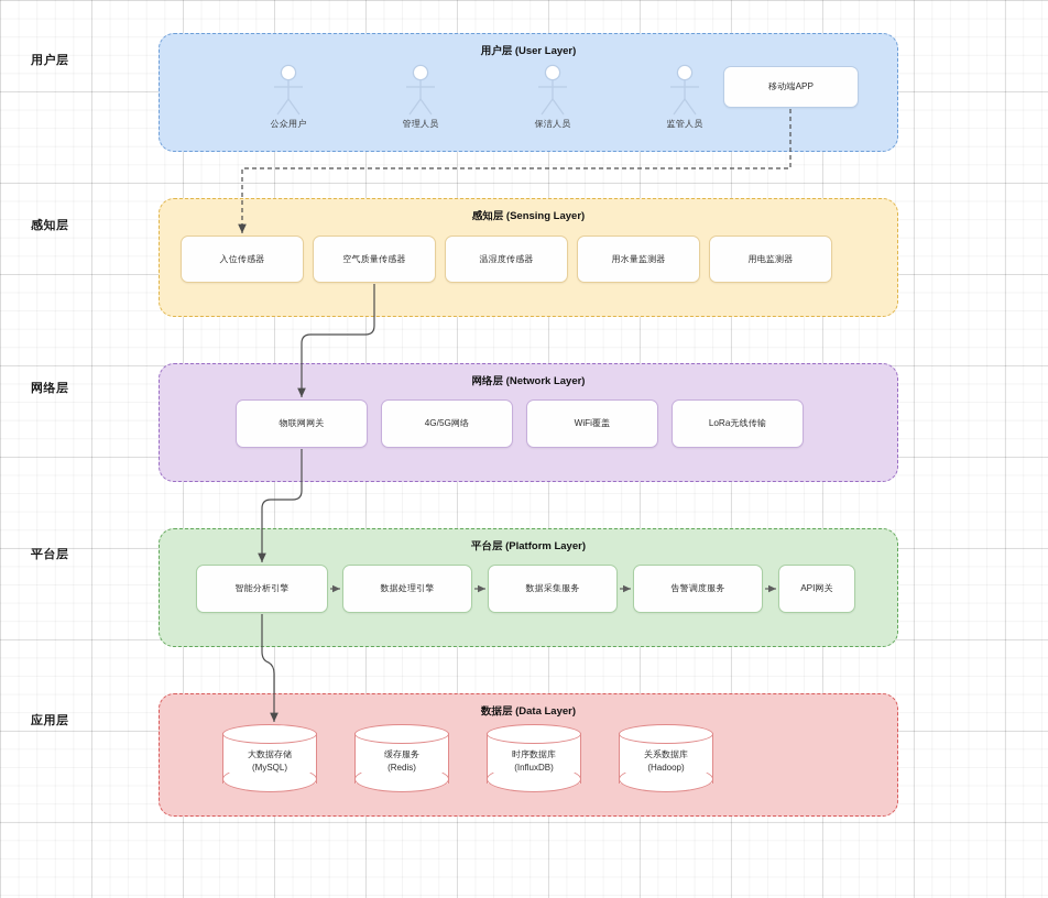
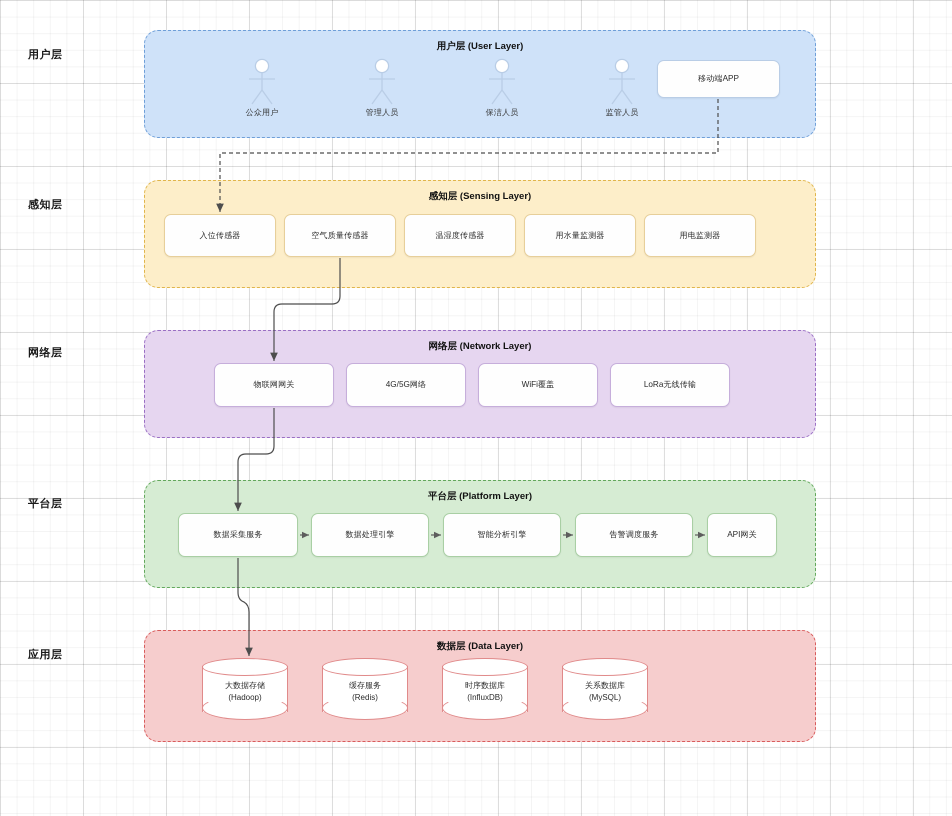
  用户层
  感知层
  网络层
  平台层
  应用层
  用户层 (User Layer)
  感知层 (Sensing Layer)
  网络层 (Network Layer)
  平台层 (Platform Layer)
  数据层 (Data Layer)
  公众用户
  管理人员
  保洁人员
  监管人员
  移动端APP
  入位传感器
  空气质量传感器
  温湿度传感器
  用水量监测器
  用电监测器
  物联网网关
  4G/5G网络
  WiFi覆盖
  LoRa无线传输
- 智能分析引擎
+ 数据采集服务
  数据处理引擎
- 数据采集服务
+ 智能分析引擎
  告警调度服务
  API网关
  大数据存储
- (MySQL)
+ (Hadoop)
  缓存服务
  (Redis)
  时序数据库
  (InfluxDB)
  关系数据库
- (Hadoop)
+ (MySQL)
